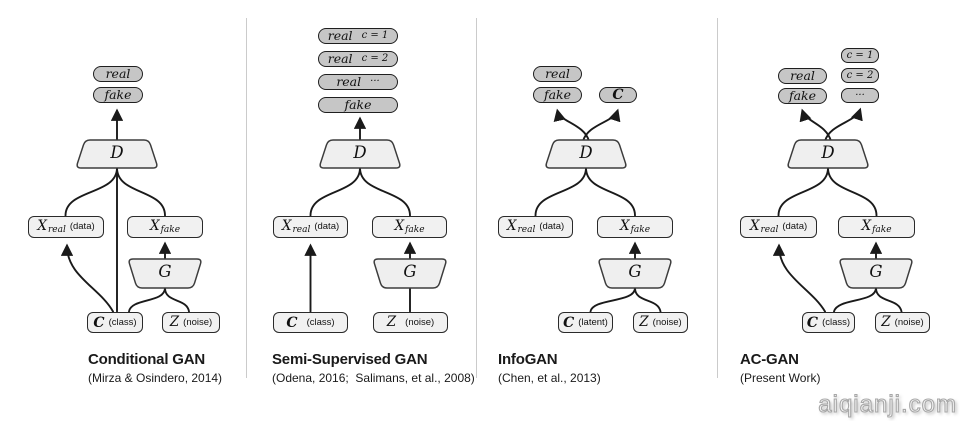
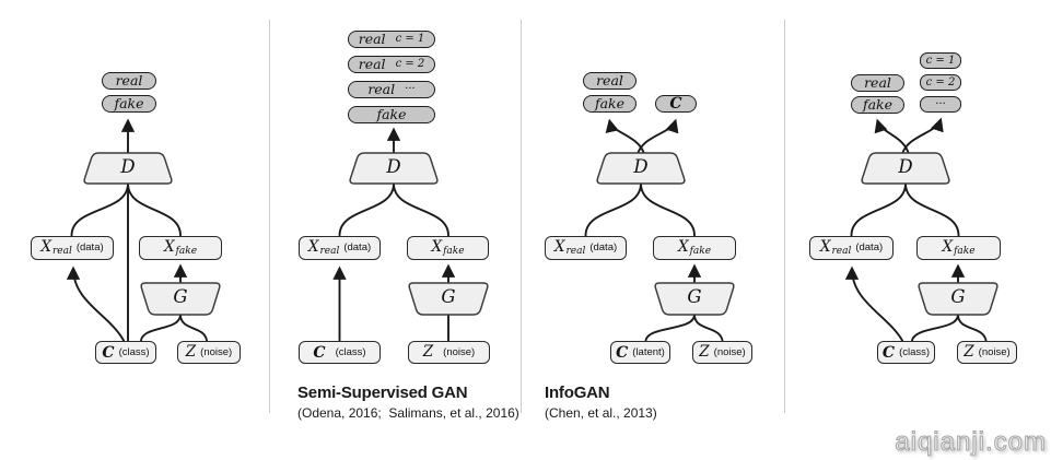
  real
  fake
  D
  X
  real
  (data)
  X
  fake
  G
  C
  (class)
  Z
  (noise)
- Conditional GAN
- (Mirza & Osindero, 2014)
  real
  c = 1
  real
  c = 2
  real
  ···
  fake
  D
  X
  real
  (data)
  X
  fake
  G
  C
  (class)
  Z
  (noise)
  Semi-Supervised GAN
- (Odena, 2016; Salimans, et al., 2008)
+ (Odena, 2016; Salimans, et al., 2016)
  real
  fake
  C
  D
  X
  real
  (data)
  X
  fake
  G
  C
  (latent)
  Z
  (noise)
  InfoGAN
  (Chen, et al., 2013)
  real
  fake
  c = 1
  c = 2
  ···
  D
  X
  real
  (data)
  X
  fake
  G
  C
  (class)
  Z
  (noise)
- AC-GAN
- (Present Work)
  aiqianji.com
